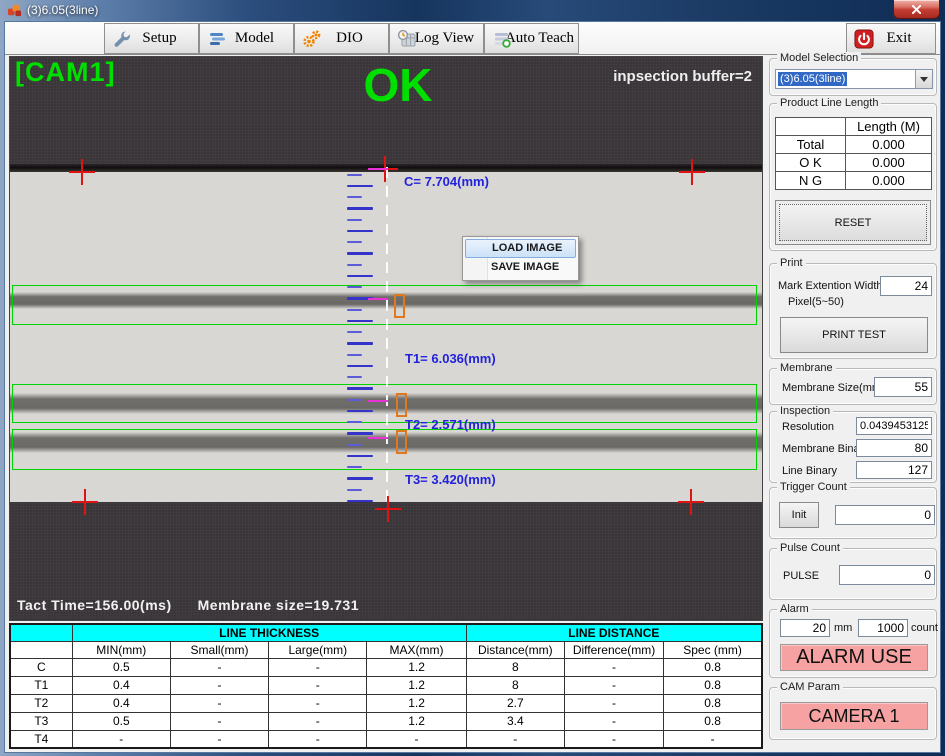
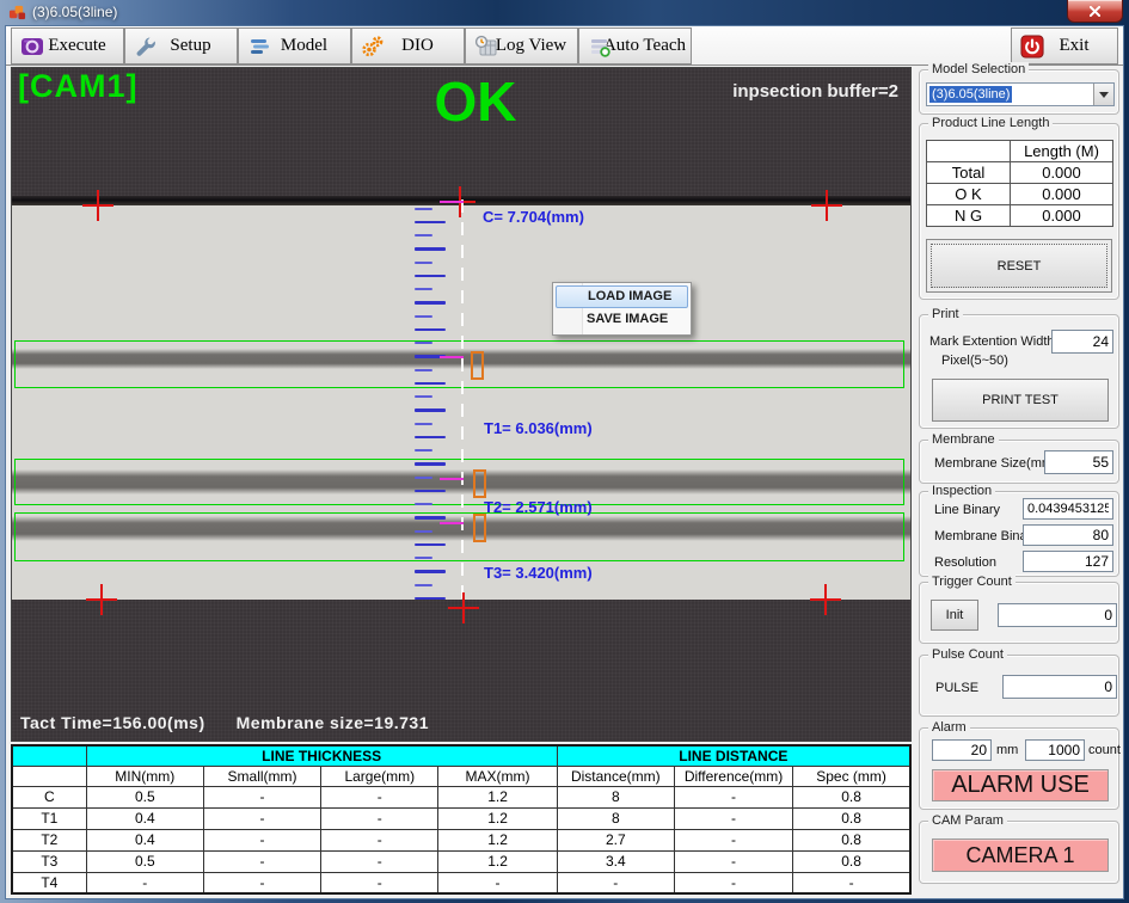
  (3)6.05(3line)
+ Execute
  Setup
  Model
  DIO
  Log View
  Auto Teach
  Exit
  [CAM1]
  OK
  inpsection buffer=2
  C= 7.704(mm)
  T1= 6.036(mm)
  T2= 2.571(mm)
  T3= 3.420(mm)
  Tact Time=156.00(ms) Membrane size=19.731
  LOAD IMAGE
  SAVE IMAGE
  Model Selection
  (3)6.05(3line)
  Product Line Length
  	Length (M)
  Total	0.000
  O K	0.000
  N G	0.000
  RESET
  Print
  Mark Extention Widt
  24
  Pixel(5~50)
  PRINT TEST
  Membrane
  Membrane Size(m
  55
  Inspection
- Resolution
+ Line Binary
  0.0439453125
  Membrane Bin
  80
- Line Binary
+ Resolution
  127
  Trigger Count
  Init
  0
  Pulse Count
  PULSE
  0
  Alarm
  20
  mm
  1000
  count
  ALARM USE
  CAM Param
  CAMERA 1
  	LINE THICKNESS	LINE DISTANCE
  	MIN(mm)	Small(mm)	Large(mm)	MAX(mm)	Distance(mm)	Difference(mm)	Spec (mm)
  C	0.5	-	-	1.2	8	-	0.8
  T1	0.4	-	-	1.2	8	-	0.8
  T2	0.4	-	-	1.2	2.7	-	0.8
  T3	0.5	-	-	1.2	3.4	-	0.8
  T4	-	-	-	-	-	-	-
